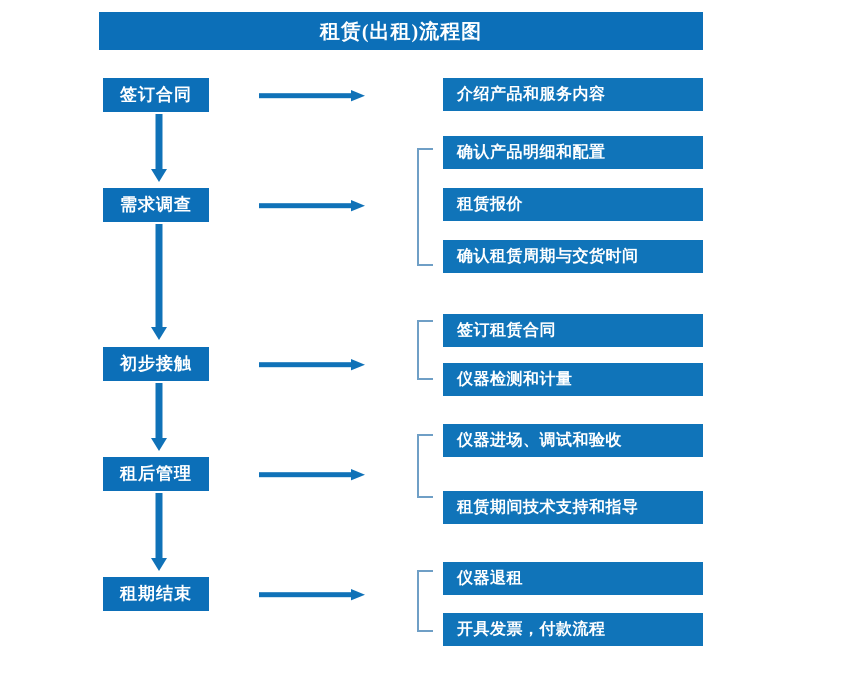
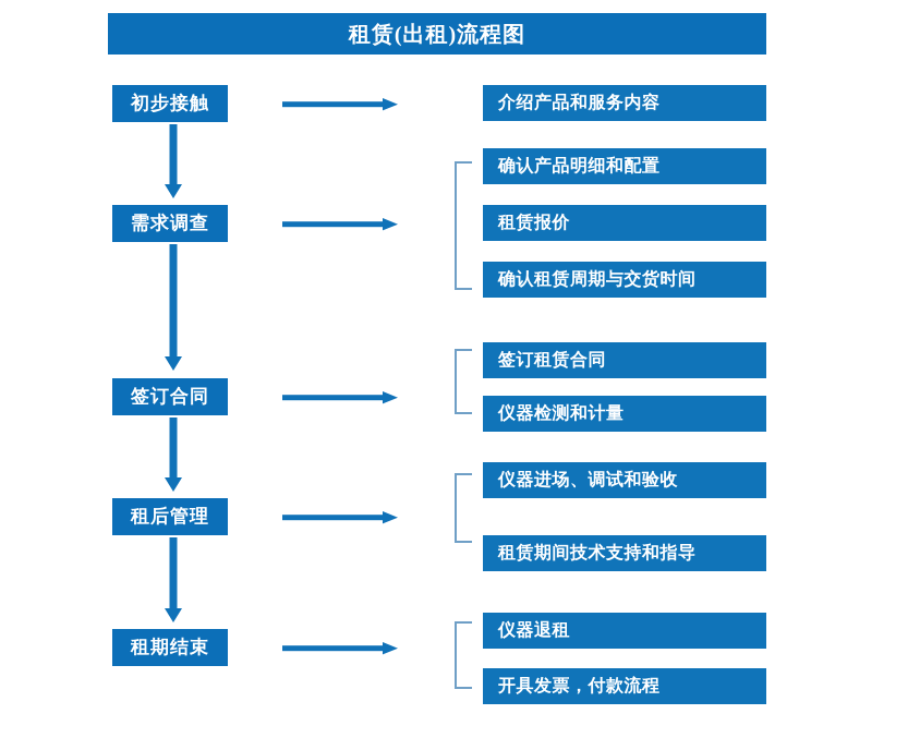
  租赁(出租)流程图
- 签订合同
+ 初步接触
  需求调查
- 初步接触
+ 签订合同
  租后管理
  租期结束
  介绍产品和服务内容
  确认产品明细和配置
  租赁报价
  确认租赁周期与交货时间
  签订租赁合同
  仪器检测和计量
  仪器进场、调试和验收
  租赁期间技术支持和指导
  仪器退租
  开具发票，付款流程
